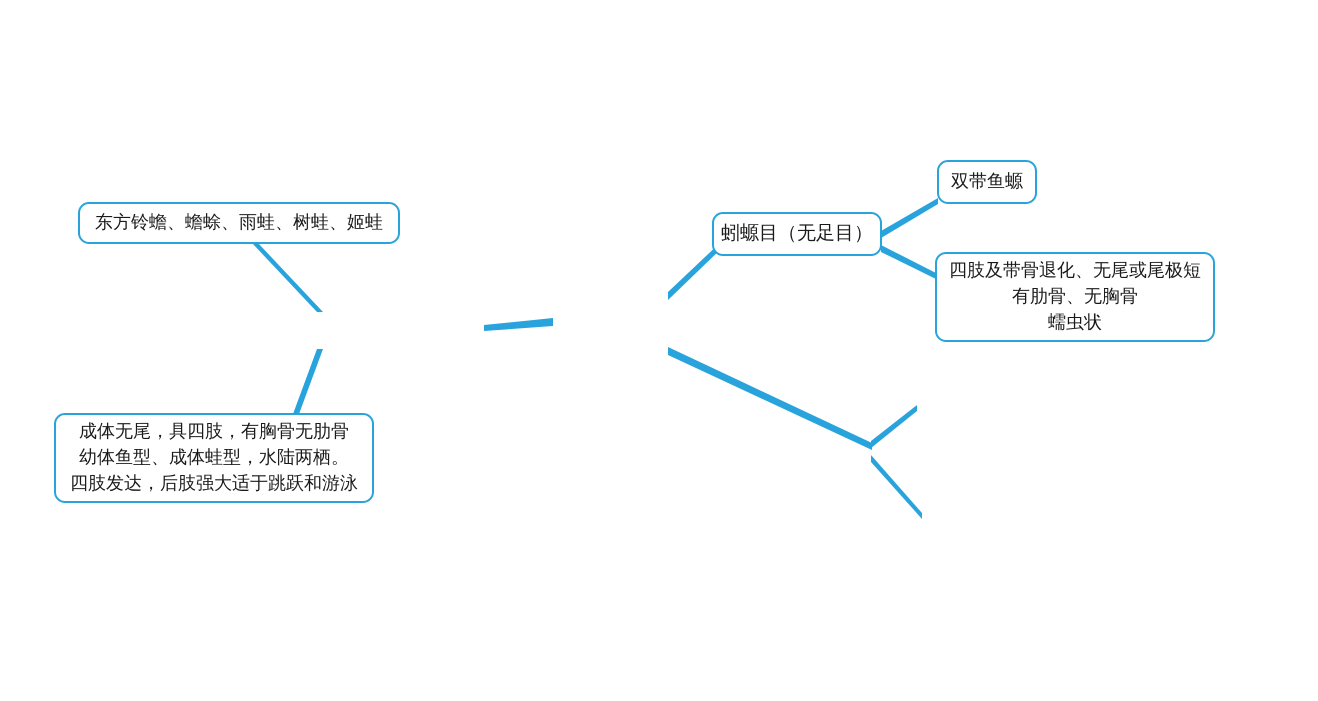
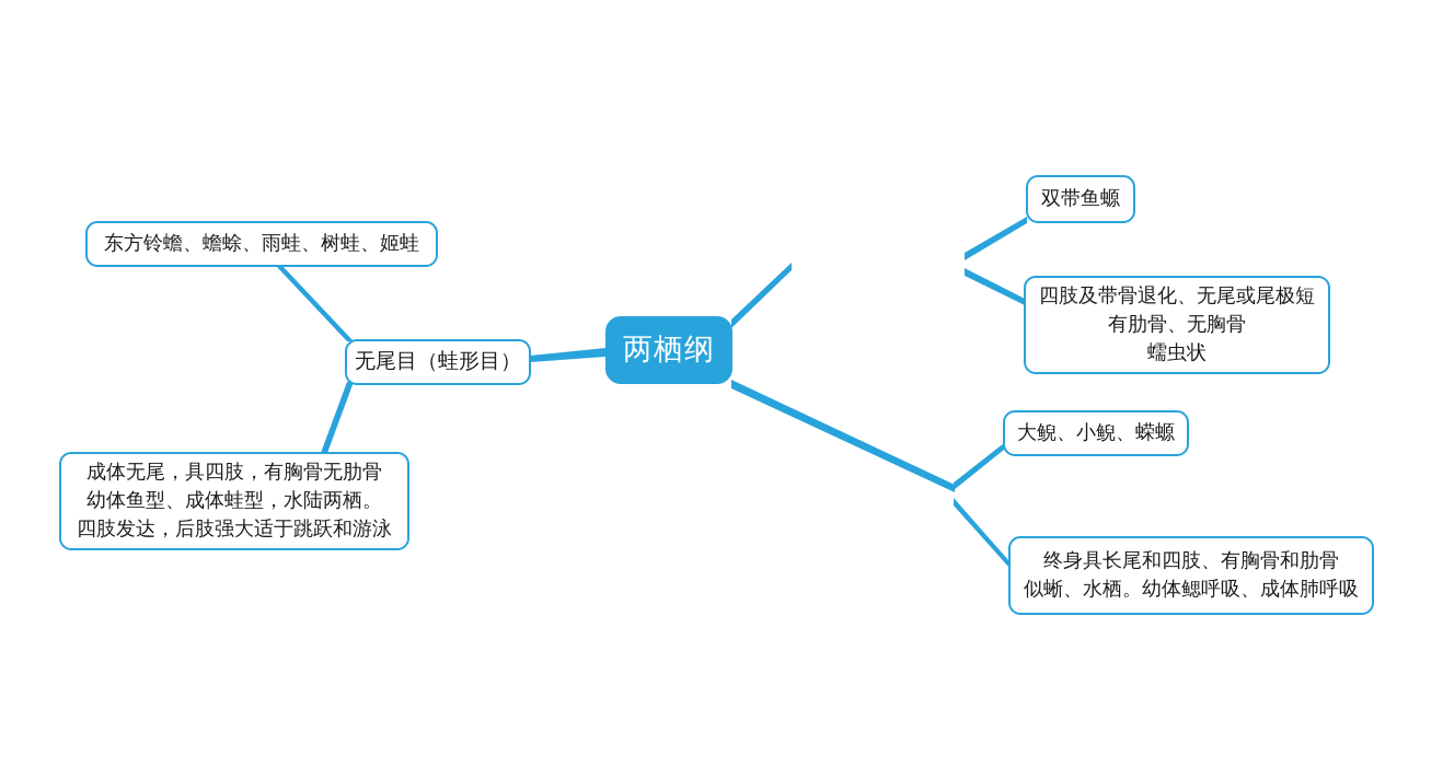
+ 两栖纲
+ 无尾目（蛙形目）
  东方铃蟾、蟾蜍、雨蛙、树蛙、姬蛙
  成体无尾，具四肢，有胸骨无肋骨
  幼体鱼型、成体蛙型，水陆两栖。
  四肢发达，后肢强大适于跳跃和游泳
- 蚓螈目（无足目）
  双带鱼螈
  四肢及带骨退化、无尾或尾极短
  有肋骨、无胸骨
  蠕虫状
+ 大鲵、小鲵、蝾螈
+ 终身具长尾和四肢、有胸骨和肋骨
+ 似蜥、水栖。幼体鳃呼吸、成体肺呼吸
